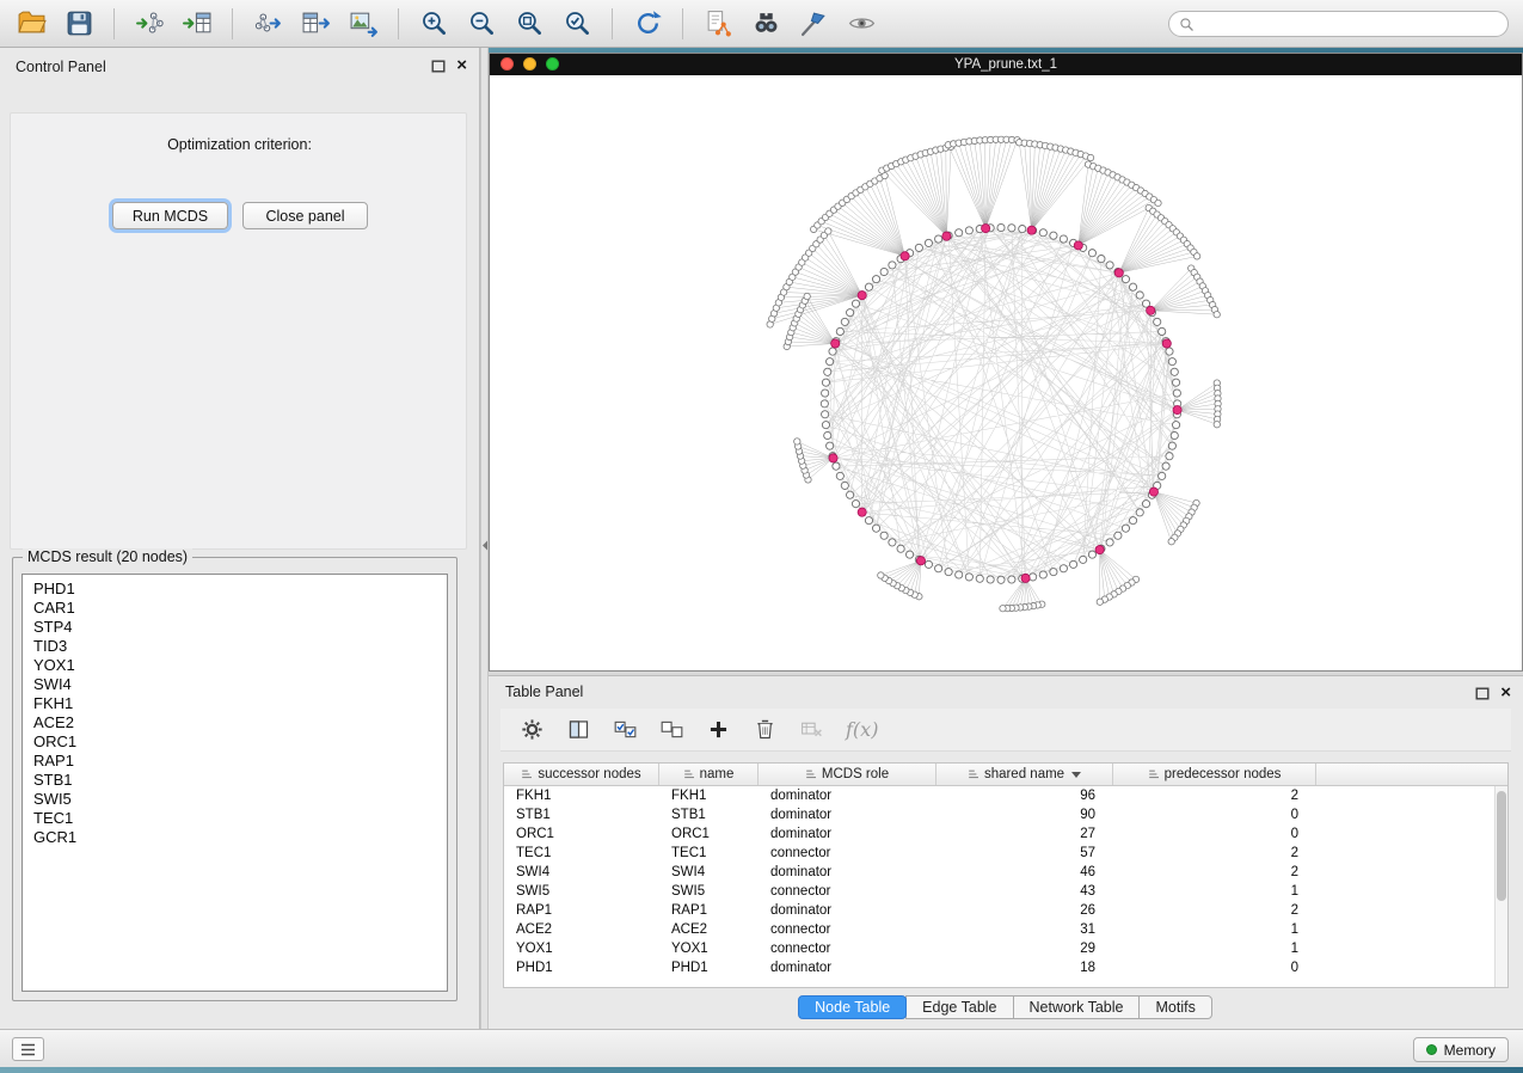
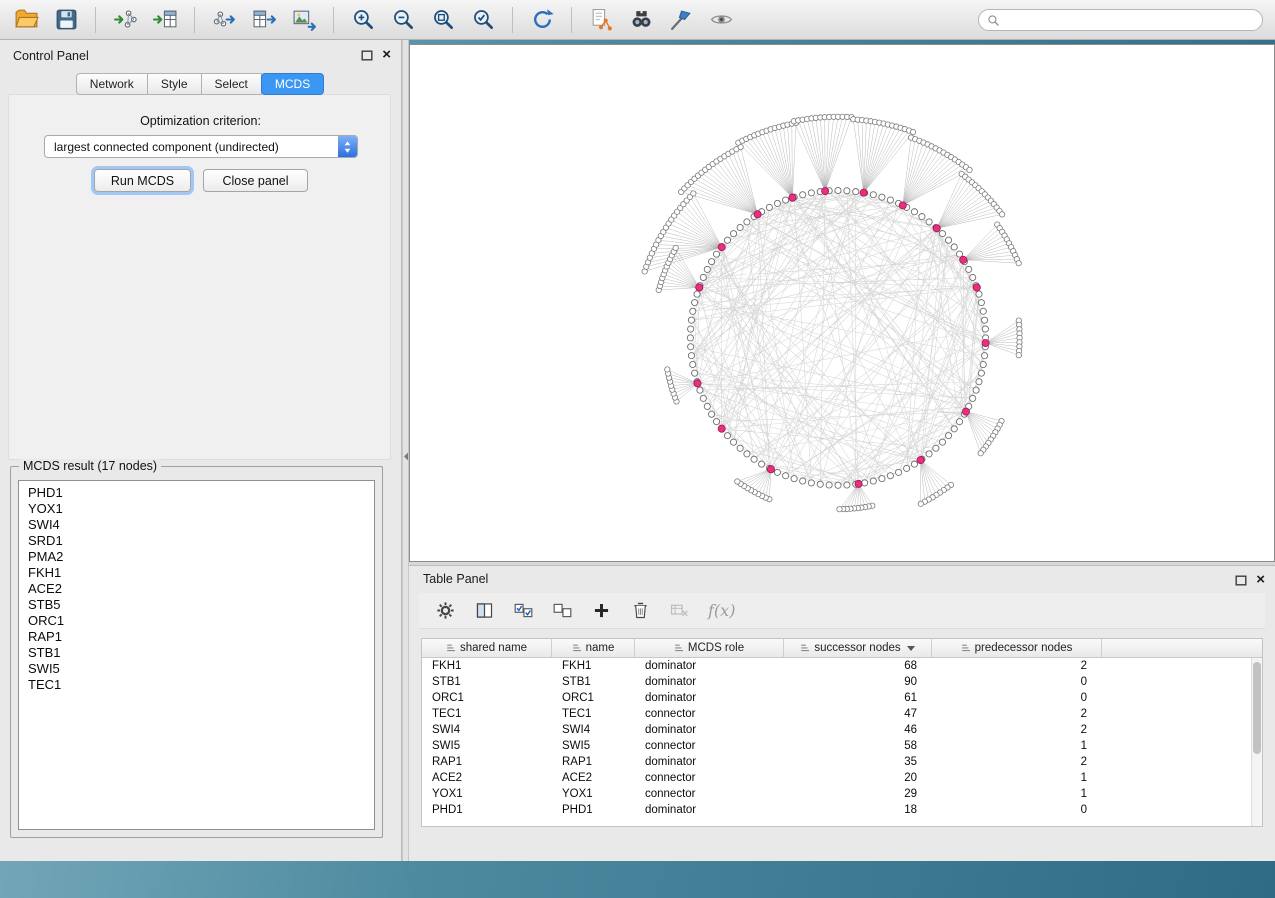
  Control Panel
  ×
+ Network
+ Style
+ Select
+ MCDS
  Optimization criterion:
+ largest connected component (undirected)
  Run MCDS
  Close panel
- MCDS result (20 nodes)
+ MCDS result (17 nodes)
  PHD1
- CAR1
- STP4
- TID3
  YOX1
  SWI4
+ SRD1
+ PMA2
  FKH1
  ACE2
+ STB5
  ORC1
  RAP1
  STB1
  SWI5
  TEC1
- GCR1
- YPA_prune.txt_1
  Table Panel
  ×
  f(x)
- successor nodes
+ shared name
  name
  MCDS role
- shared name
+ successor nodes
  predecessor nodes
  FKH1
  FKH1
  dominator
- 96
+ 68
  2
  STB1
  STB1
  dominator
  90
  0
  ORC1
  ORC1
  dominator
- 27
+ 61
  0
  TEC1
  TEC1
  connector
- 57
+ 47
  2
  SWI4
  SWI4
  dominator
  46
  2
  SWI5
  SWI5
  connector
- 43
+ 58
  1
  RAP1
  RAP1
  dominator
- 26
+ 35
  2
  ACE2
  ACE2
  connector
- 31
+ 20
  1
  YOX1
  YOX1
  connector
  29
  1
  PHD1
  PHD1
  dominator
  18
  0
- Node Table
- Edge Table
- Network Table
- Motifs
- Memory
